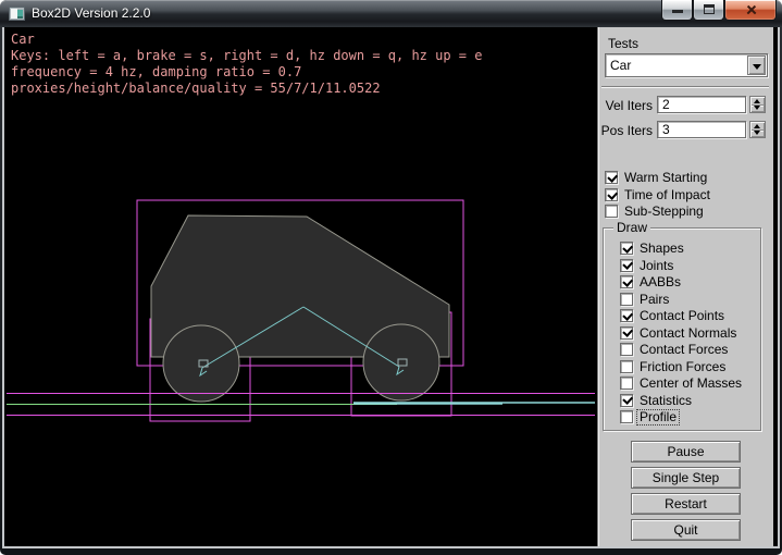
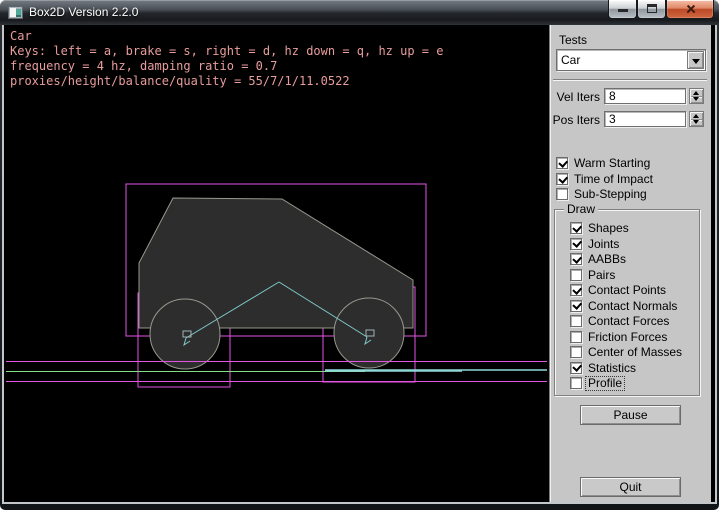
  Box2D Version 2.2.0
  Car
  Keys: left = a, brake = s, right = d, hz down = q, hz up = e
  frequency = 4 hz, damping ratio = 0.7
  proxies/height/balance/quality = 55/7/1/11.0522
  Tests
  Car
  Vel Iters
- 2
+ 8
  Pos Iters
  3
  Warm Starting
  Time of Impact
  Sub-Stepping
  Draw
  Shapes
  Joints
  AABBs
  Pairs
  Contact Points
  Contact Normals
  Contact Forces
  Friction Forces
  Center of Masses
  Statistics
  Profile
  Pause
- Single Step
- Restart
  Quit
